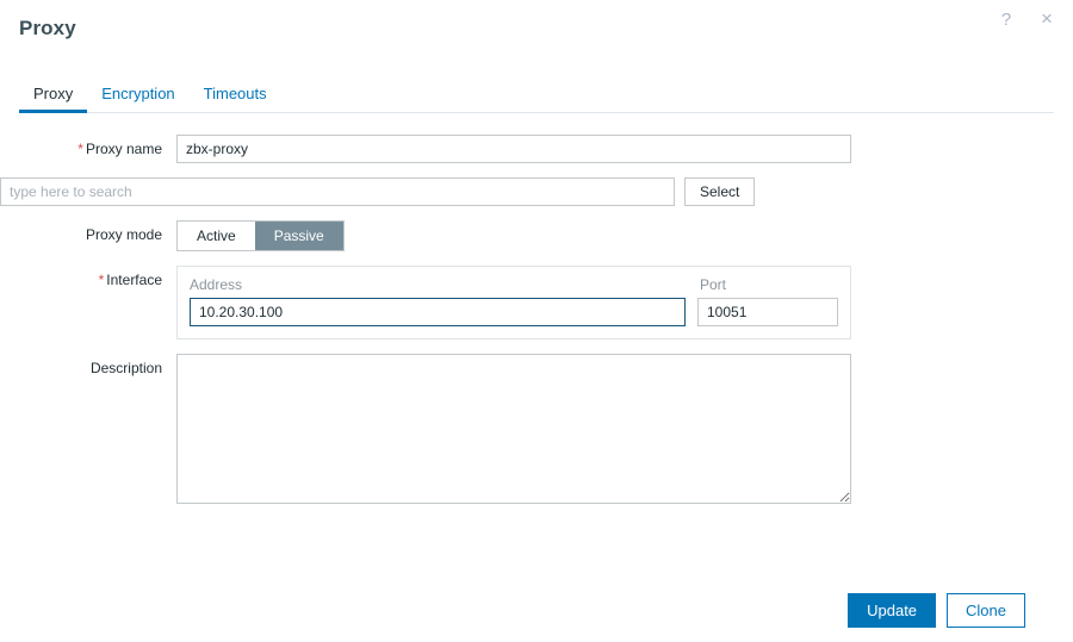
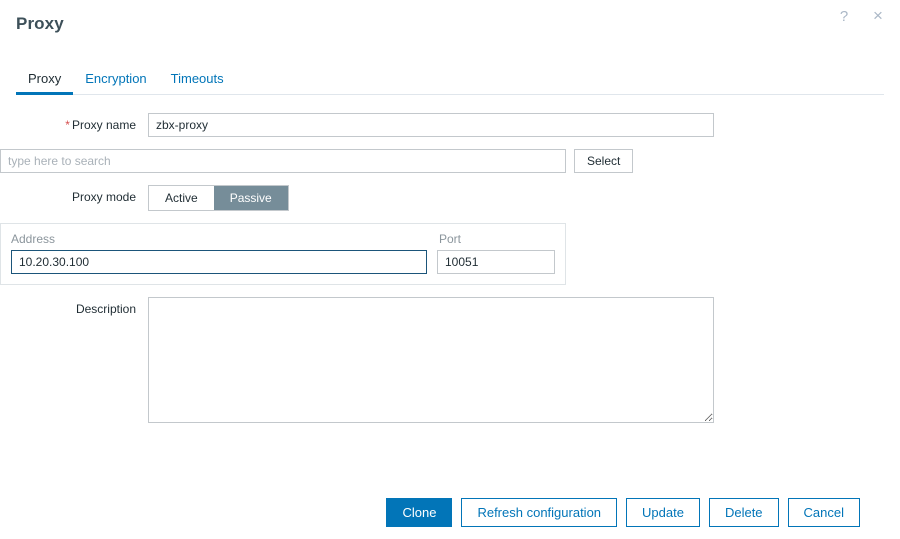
  Proxy
  ?
  ×
  Proxy
  Encryption
  Timeouts
  * Proxy name
  zbx-proxy
  type here to search
  Select
  Proxy mode
  Active
  Passive
- * Interface
  Address
  Port
  10.20.30.100
  10051
  Description
- Update
+ Clone
+ Refresh configuration
- Clone
+ Update
+ Delete
+ Cancel
